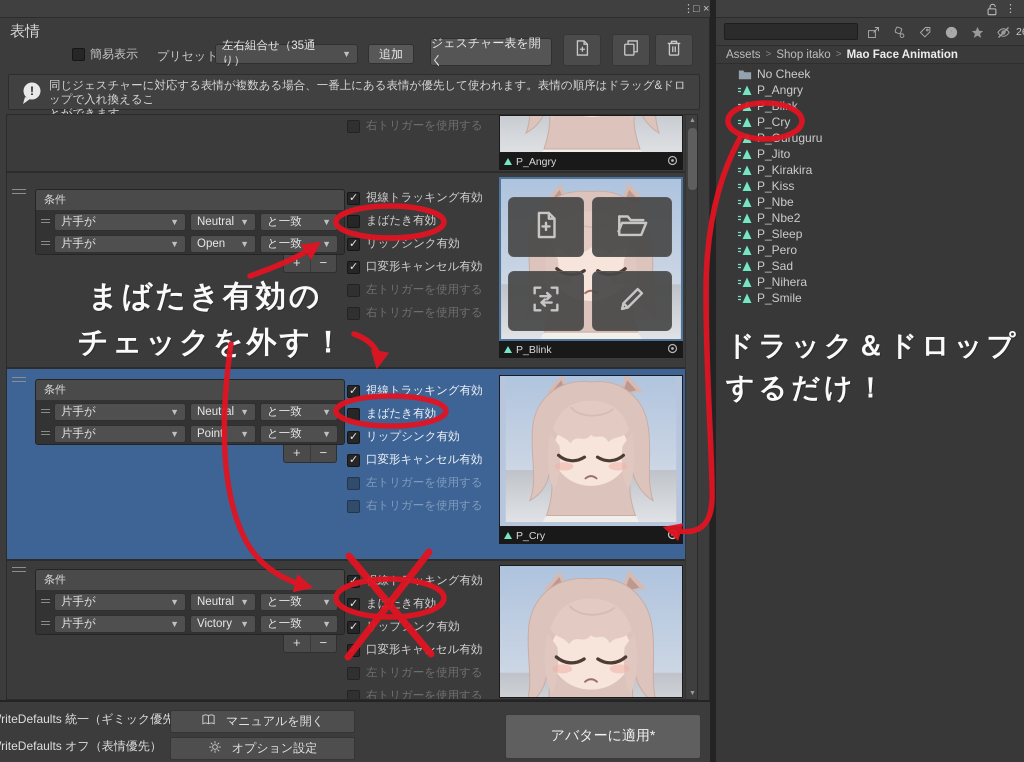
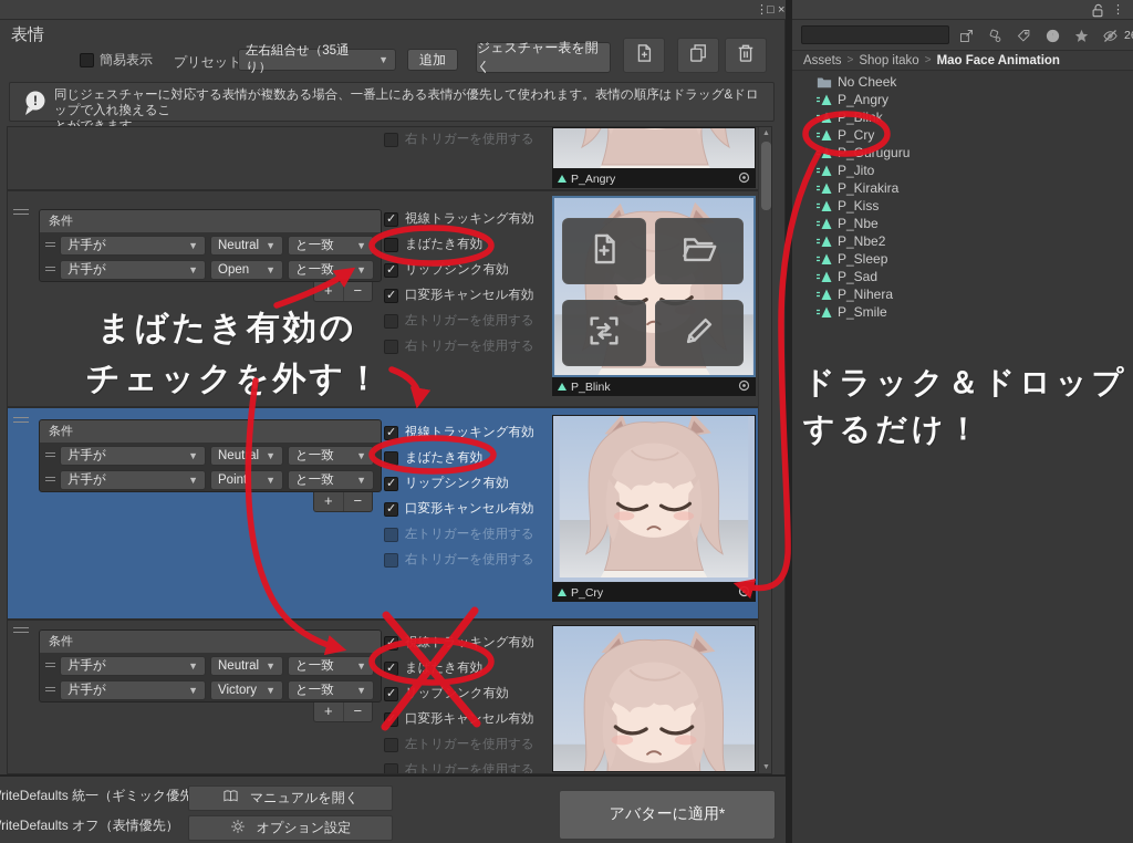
  ⋮
  □
  ×
  表情
  簡易表示
  プリセット
  左右組合せ（35通り）
  ▼
  追加
  ジェスチャー表を開く
  !
  同じジェスチャーに対応する表情が複数ある場合、一番上にある表情が優先して使われます。表情の順序はドラッグ&ドロップで入れ換えるこ
  右トリガーを使用する
  P_Angry
  条件
  片手が
  ▼
  Neutral
  ▼
  と一致
  ▼
  片手が
  ▼
  Open
  ▼
  と一致
  ▼
  +
  −
  視線トラッキング有効
  まばたき有効
  リップシンク有効
  口変形キャンセル有効
  左トリガーを使用する
  右トリガーを使用する
  P_Blink
  条件
  片手が
  ▼
  Neutal
  ▼
  と一致
  ▼
  片手が
  ▼
  Poin
  ▼
  と一致
  ▼
  +
  −
  視線トラッキング有効
  まばたき有効
  リップシンク有効
  口変形キャンセル有効
  左トリガーを使用する
  右トリガーを使用する
  P_Cry
  条件
  片手が
  ▼
  Neutral
  ▼
  と一致
  ▼
  片手が
  ▼
  Victory
  ▼
  と一致
  ▼
  +
  −
  まばたき有効
  ップンク有効
  口変形キャセル有効
  左トリガーを使用する
  右トリガーを使用する
  riteDefaults 統一（ギミック優先
  riteDefaults オフ（表情優先）
  マニュアルを開く
  オプション設定
  アバターに適用*
  ⋮
  !
  Assets
  >
  Shop itako
  >
  Mao Face Animation
  No Cheek
  P_Angry
  P_Cry
  P_Jito
  P_Kirakira
  P_Kiss
  P_Nbe
  P_Nbe2
  P_Sleep
- P_Pero
  P_Sad
  P_Nihera
  P_Smile
  まばたき有効の
  チェック外す！
  ドラック＆ドロップ
  するだけ！
